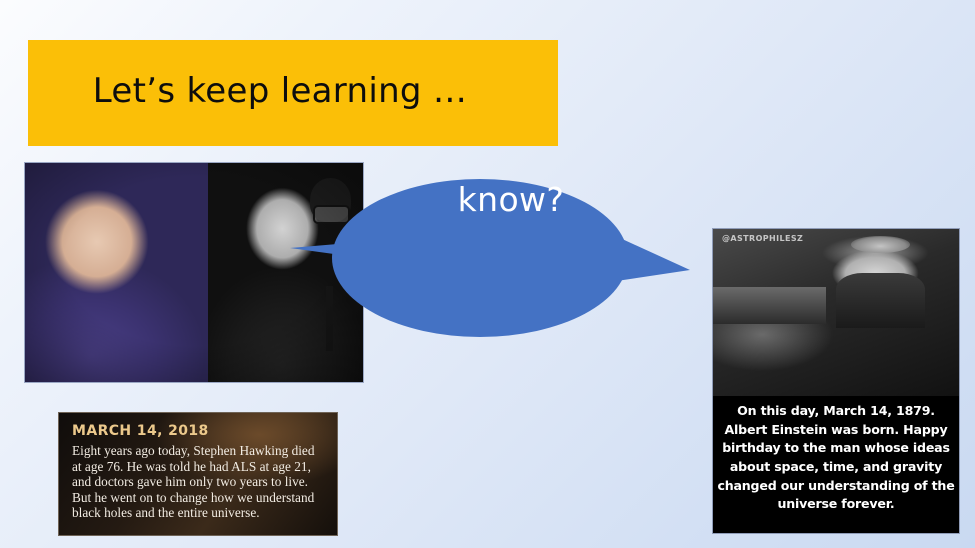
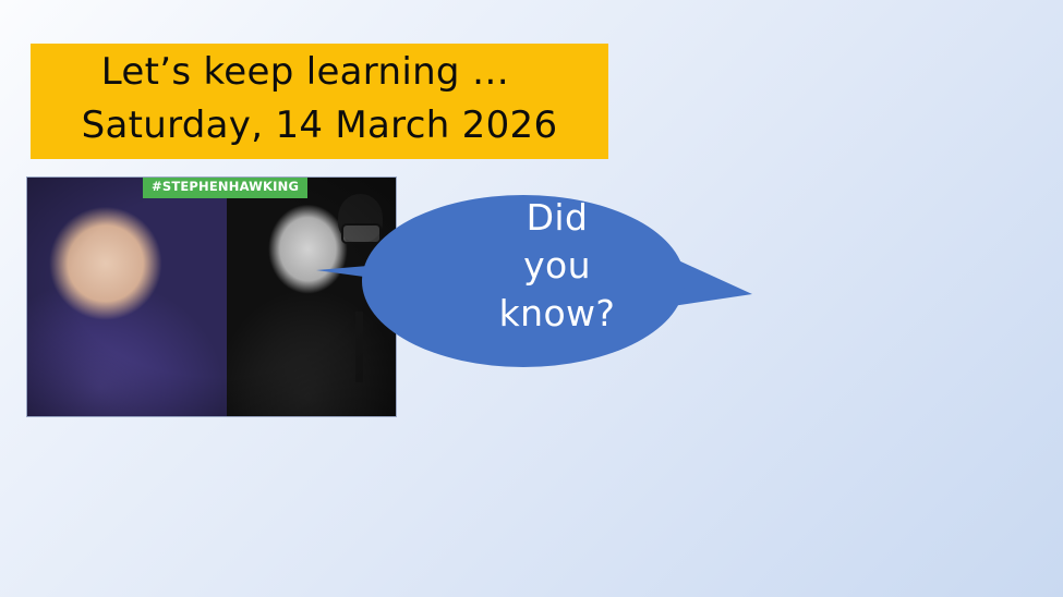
  Let’s keep learning …
+ Saturday, 14 March 2026
+ #STEPHENHAWKING
+ Did
+ you
  know?
- MARCH 14, 2018
- Eight years ago today, Stephen Hawking died at age 76. He was told he had ALS at age 21, and doctors gave him only two years to live. But he went on to change how we understand black holes and the entire universe.
- @ASTROPHILESZ
- On this day, March 14, 1879. Albert Einstein was born. Happy birthday to the man whose ideas about space, time, and gravity changed our understanding of the universe forever.
